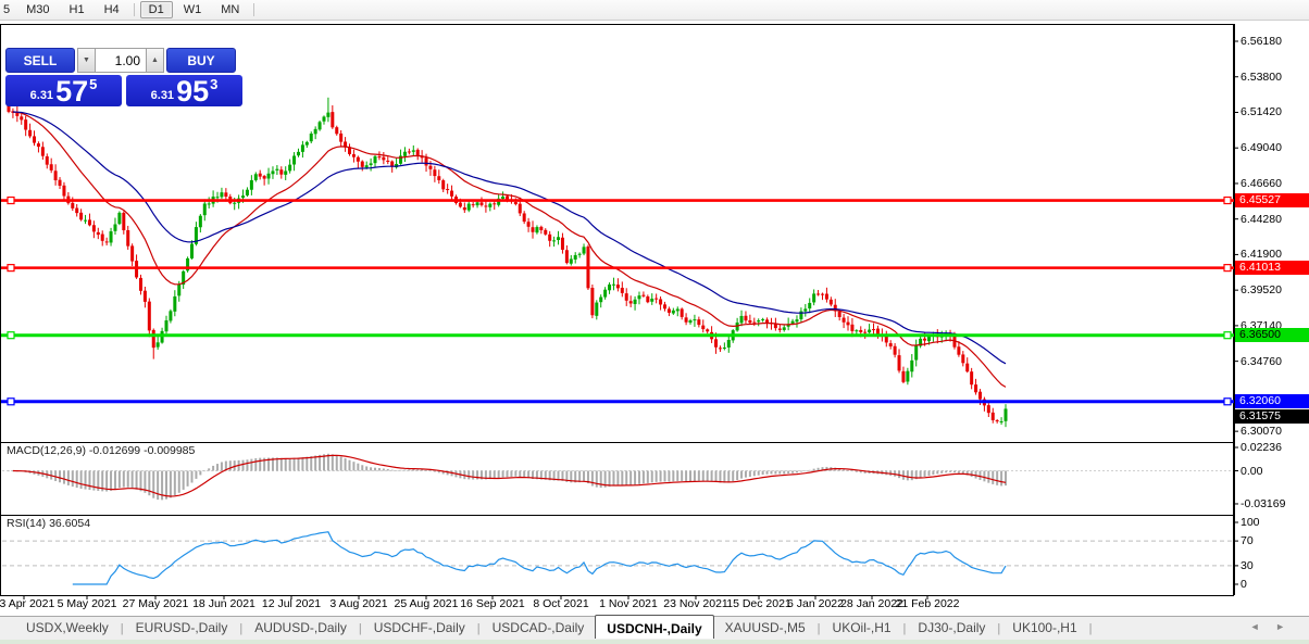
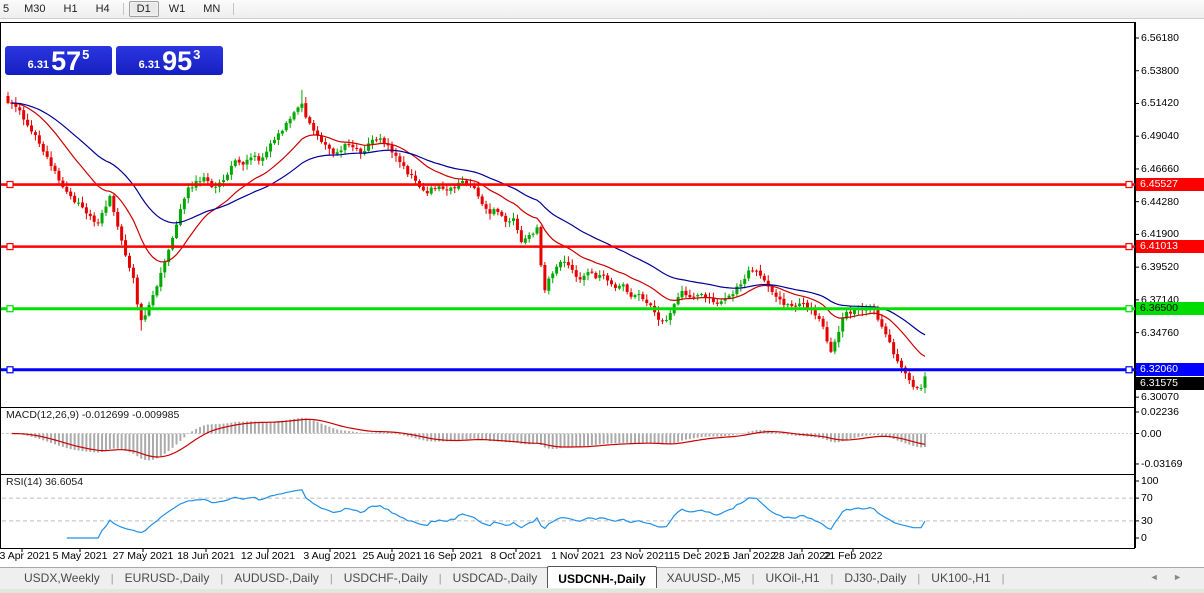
  5
  M30
  H1
  H4
  D1
  W1
  MN
- SELL
- 1.00
- BUY
  6.31
  57
  5
  6.31
  95
  3
  MACD(12,26,9) -0.012699 -0.009985
  RSI(14) 36.6054
  6.56180
  6.53800
  6.51420
  6.49040
  6.46660
  6.44280
  6.41900
  6.39520
  6.37140
  6.34760
  6.30070
  0.02236
  0.00
  -0.03169
  100
  70
  30
  0
  6.45527
  6.41013
  6.36500
  6.32060
  6.31575
  3 Apr 2021
  5 May 2021
  27 May 2021
  18 Jun 2021
  12 Jul 2021
  3 Aug 2021
  25 Aug 2021
  16 Sep 2021
  8 Oct 2021
  1 Nov 2021
  23 Nov 2021
  15 Dec 2021
  6 Jan 2022
  28 Jan 2022
  21 Feb 2022
  USDX,Weekly
  |
  EURUSD-,Daily
  |
  AUDUSD-,Daily
  |
  USDCHF-,Daily
  |
  USDCAD-,Daily
  USDCNH-,Daily
  XAUUSD-,M5
  |
  UKOil-,H1
  |
  DJ30-,Daily
  |
  UK100-,H1
  |
  ◄ ►
